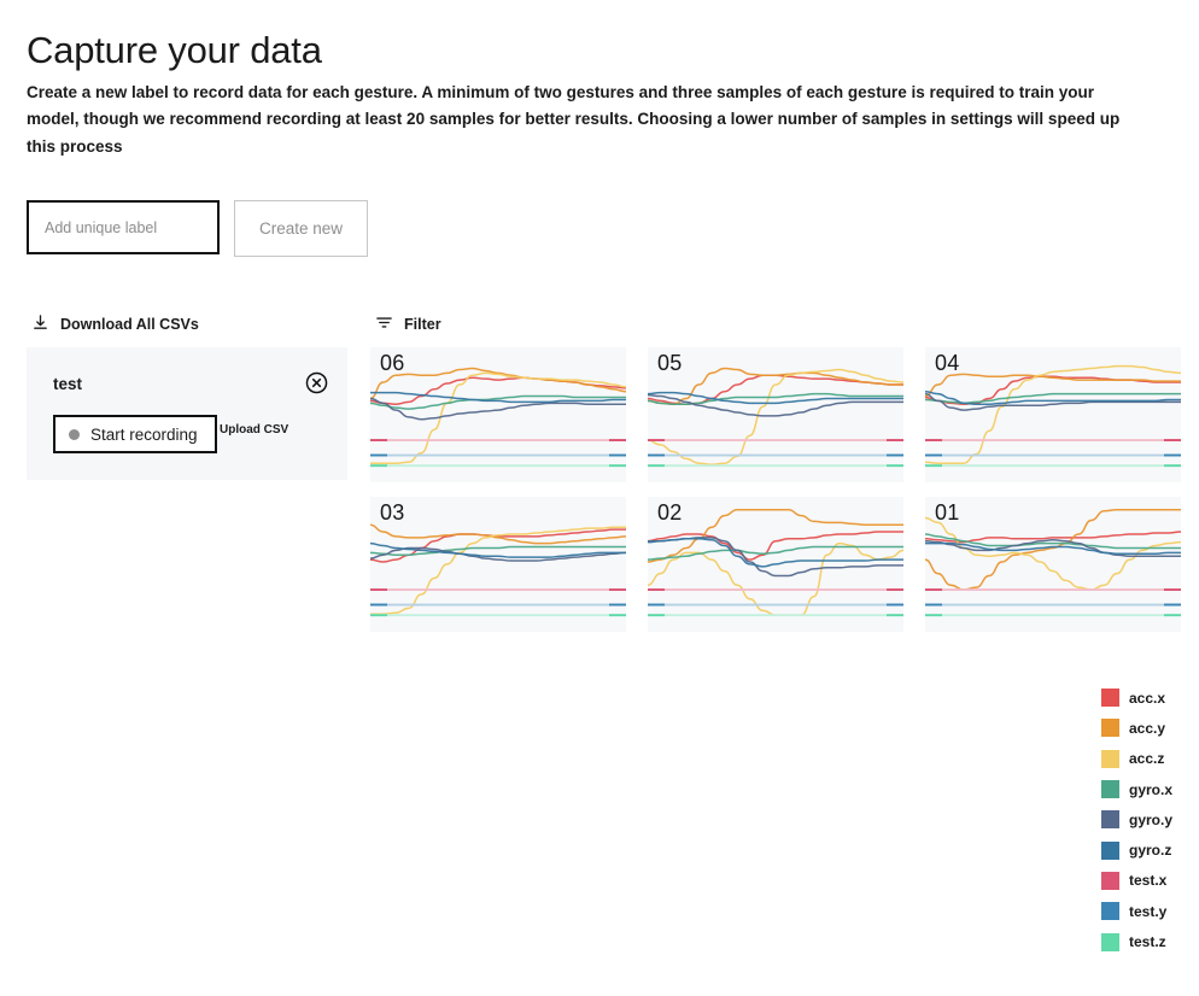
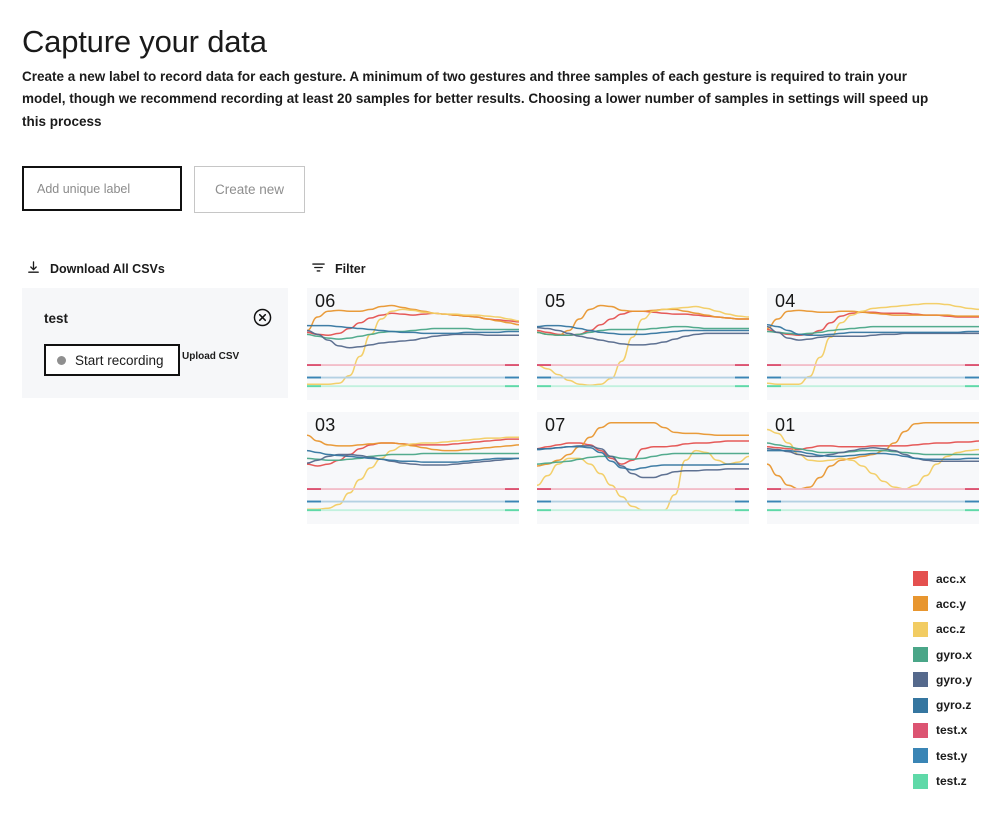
  Capture your data
  Create a new label to record data for each gesture. A minimum of two gestures and three samples of each gesture is required to train your model, though we recommend recording at least 20 samples for better results. Choosing a lower number of samples in settings will speed up this process
  Add unique label
  Create new
  Download All CSVs
  Filter
  test
  Start recording
  Upload CSV
  06
  05
  04
  03
- 02
+ 07
  01
  acc.x
  acc.y
  acc.z
  gyro.x
  gyro.y
  gyro.z
  test.x
  test.y
  test.z
